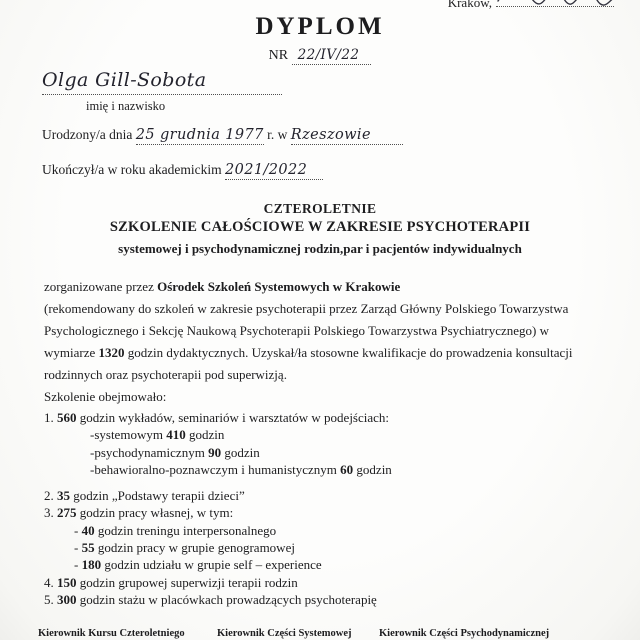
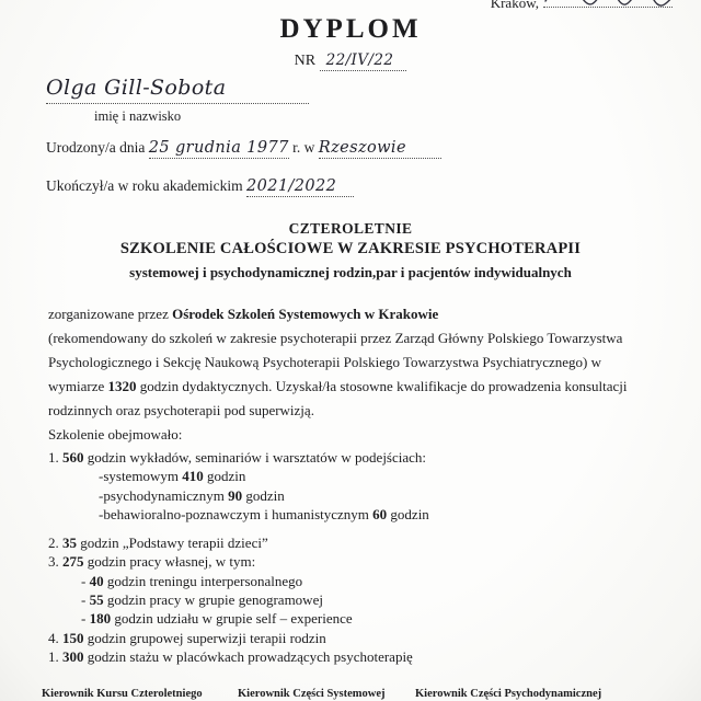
  Kraków,
  DYPLOM
  NR 22/IV/22
  Olga Gill-Sobota
  imię i nazwisko
  Urodzony/a dnia 25 grudnia 1977 r. w Rzeszowie
  Ukończył/a w roku akademickim 2021/2022
  CZTEROLETNIE
  SZKOLENIE CAŁOŚCIOWE W ZAKRESIE PSYCHOTERAPII
  systemowej i psychodynamicznej rodzin,par i pacjentów indywidualnych
  zorganizowane przez Ośrodek Szkoleń Systemowych w Krakowie
  (rekomendowany do szkoleń w zakresie psychoterapii przez Zarząd Główny Polskiego Towarzystwa
  Psychologicznego i Sekcję Naukową Psychoterapii Polskiego Towarzystwa Psychiatrycznego) w
  wymiarze 1320 godzin dydaktycznych. Uzyskał/ła stosowne kwalifikacje do prowadzenia konsultacji
  rodzinnych oraz psychoterapii pod superwizją.
  Szkolenie obejmowało:
  1. 560 godzin wykładów, seminariów i warsztatów w podejściach:
  -systemowym 410 godzin
  -psychodynamicznym 90 godzin
  -behawioralno-poznawczym i humanistycznym 60 godzin
  2. 35 godzin „Podstawy terapii dzieci”
  3. 275 godzin pracy własnej, w tym:
  - 40 godzin treningu interpersonalnego
  - 55 godzin pracy w grupie genogramowej
  - 180 godzin udziału w grupie self – experience
  4. 150 godzin grupowej superwizji terapii rodzin
- 5. 300 godzin stażu w placówkach prowadzących psychoterapię
+ 1. 300 godzin stażu w placówkach prowadzących psychoterapię
  Kierownik Kursu Czteroletniego
  Kierownik Części Systemowej
  Kierownik Części Psychodynamicznej
